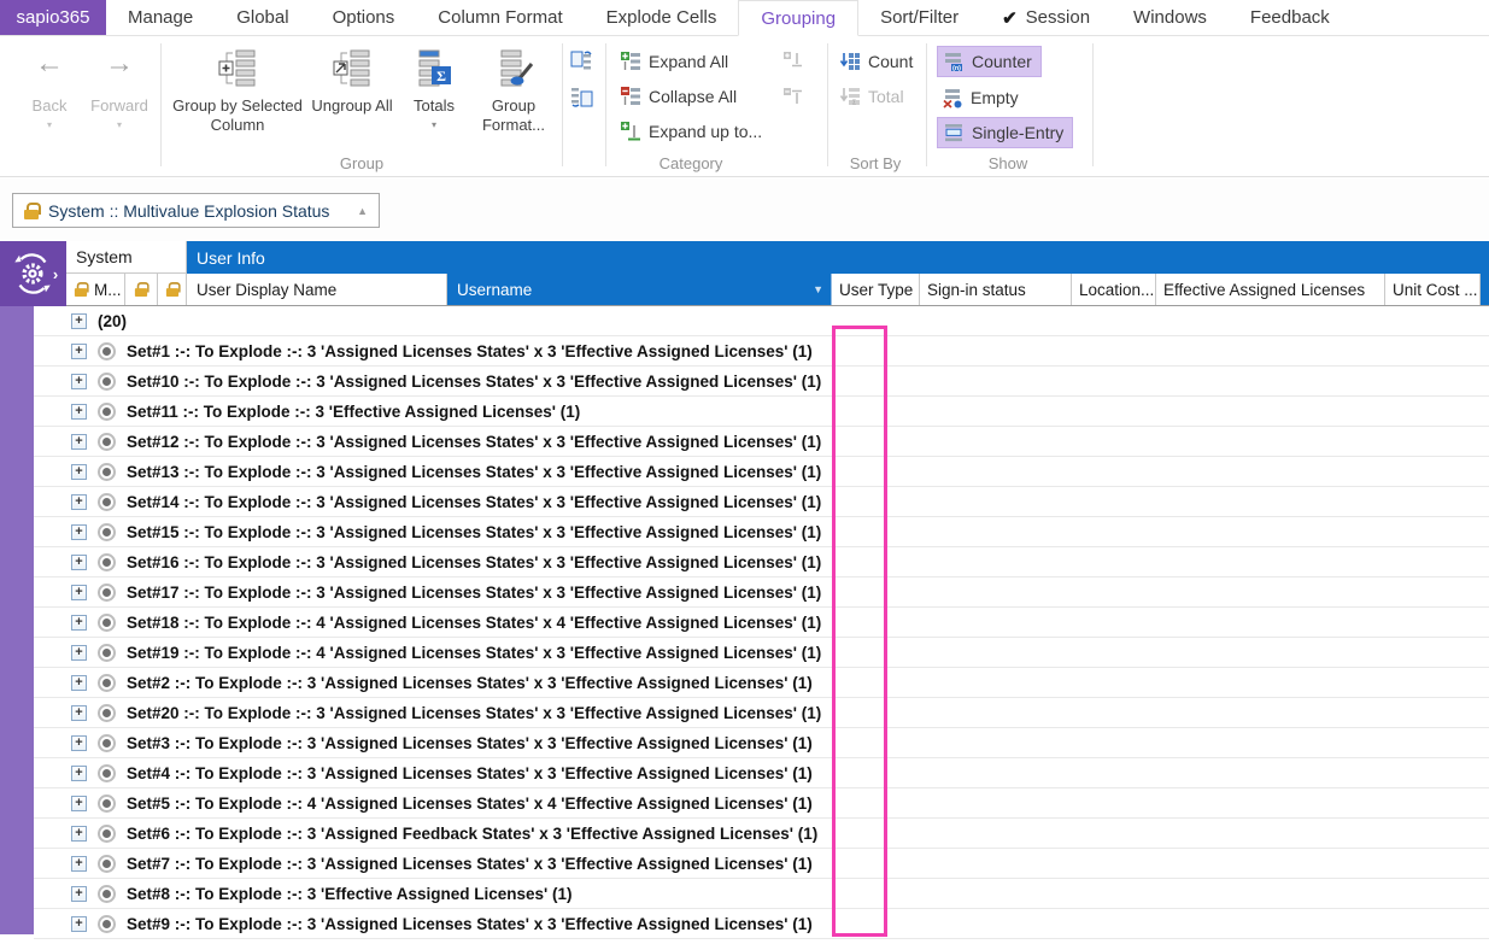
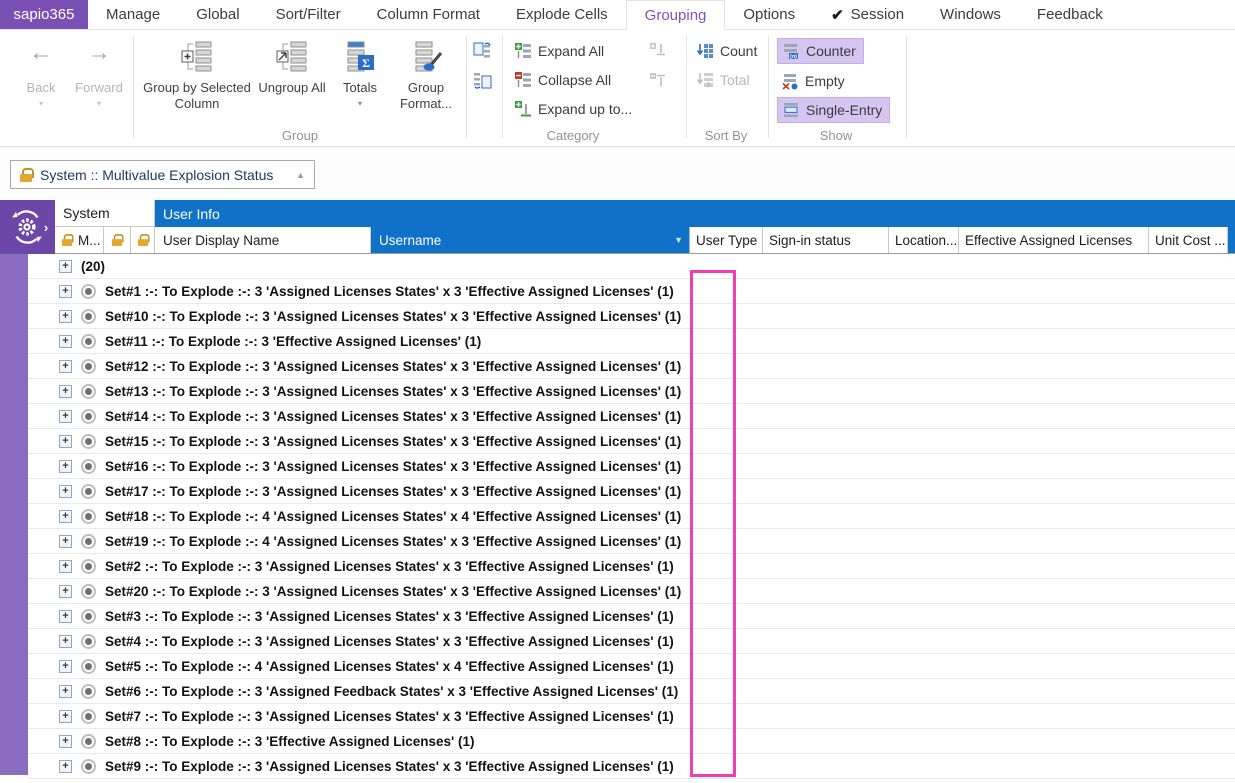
  sapio365
  Manage
  Global
- Options
+ Sort/Filter
  Column Format
  Explode Cells
  Grouping
- Sort/Filter
+ Options
  ✔
  Session
  Windows
  Feedback
  ←
  Back
  ▾
  →
  Forward
  ▾
  Group by Selected Column
  Ungroup All
  Σ
  Totals
  ▾
  Group Format...
  Group
  Expand All
  Collapse All
  Expand up to...
  Category
  Count
  Total
  Sort By
  Counter
  Empty
  Single-Entry
  Show
  System :: Multivalue Explosion Status
  ▲
  ›
  System
  User Info
  M...
  User Display Name
  Username
  ▼
  User Type
  Sign-in status
  Location...
  Effective Assigned Licenses
  Unit Cost ...
  +
  (20)
  +
  Set#1 :-: To Explode :-: 3 'Assigned Licenses States' x 3 'Effective Assigned Licenses' (1)
  +
  Set#10 :-: To Explode :-: 3 'Assigned Licenses States' x 3 'Effective Assigned Licenses' (1)
  +
  Set#11 :-: To Explode :-: 3 'Effective Assigned Licenses' (1)
  +
  Set#12 :-: To Explode :-: 3 'Assigned Licenses States' x 3 'Effective Assigned Licenses' (1)
  +
  Set#13 :-: To Explode :-: 3 'Assigned Licenses States' x 3 'Effective Assigned Licenses' (1)
  +
  Set#14 :-: To Explode :-: 3 'Assigned Licenses States' x 3 'Effective Assigned Licenses' (1)
  +
  Set#15 :-: To Explode :-: 3 'Assigned Licenses States' x 3 'Effective Assigned Licenses' (1)
  +
  Set#16 :-: To Explode :-: 3 'Assigned Licenses States' x 3 'Effective Assigned Licenses' (1)
  +
  Set#17 :-: To Explode :-: 3 'Assigned Licenses States' x 3 'Effective Assigned Licenses' (1)
  +
  Set#18 :-: To Explode :-: 4 'Assigned Licenses States' x 4 'Effective Assigned Licenses' (1)
  +
  Set#19 :-: To Explode :-: 4 'Assigned Licenses States' x 3 'Effective Assigned Licenses' (1)
  +
  Set#2 :-: To Explode :-: 3 'Assigned Licenses States' x 3 'Effective Assigned Licenses' (1)
  +
  Set#20 :-: To Explode :-: 3 'Assigned Licenses States' x 3 'Effective Assigned Licenses' (1)
  +
  Set#3 :-: To Explode :-: 3 'Assigned Licenses States' x 3 'Effective Assigned Licenses' (1)
  +
  Set#4 :-: To Explode :-: 3 'Assigned Licenses States' x 3 'Effective Assigned Licenses' (1)
  +
  Set#5 :-: To Explode :-: 4 'Assigned Licenses States' x 4 'Effective Assigned Licenses' (1)
  +
  Set#6 :-: To Explode :-: 3 'Assigned Feedback States' x 3 'Effective Assigned Licenses' (1)
  +
  Set#7 :-: To Explode :-: 3 'Assigned Licenses States' x 3 'Effective Assigned Licenses' (1)
  +
  Set#8 :-: To Explode :-: 3 'Effective Assigned Licenses' (1)
  +
  Set#9 :-: To Explode :-: 3 'Assigned Licenses States' x 3 'Effective Assigned Licenses' (1)
